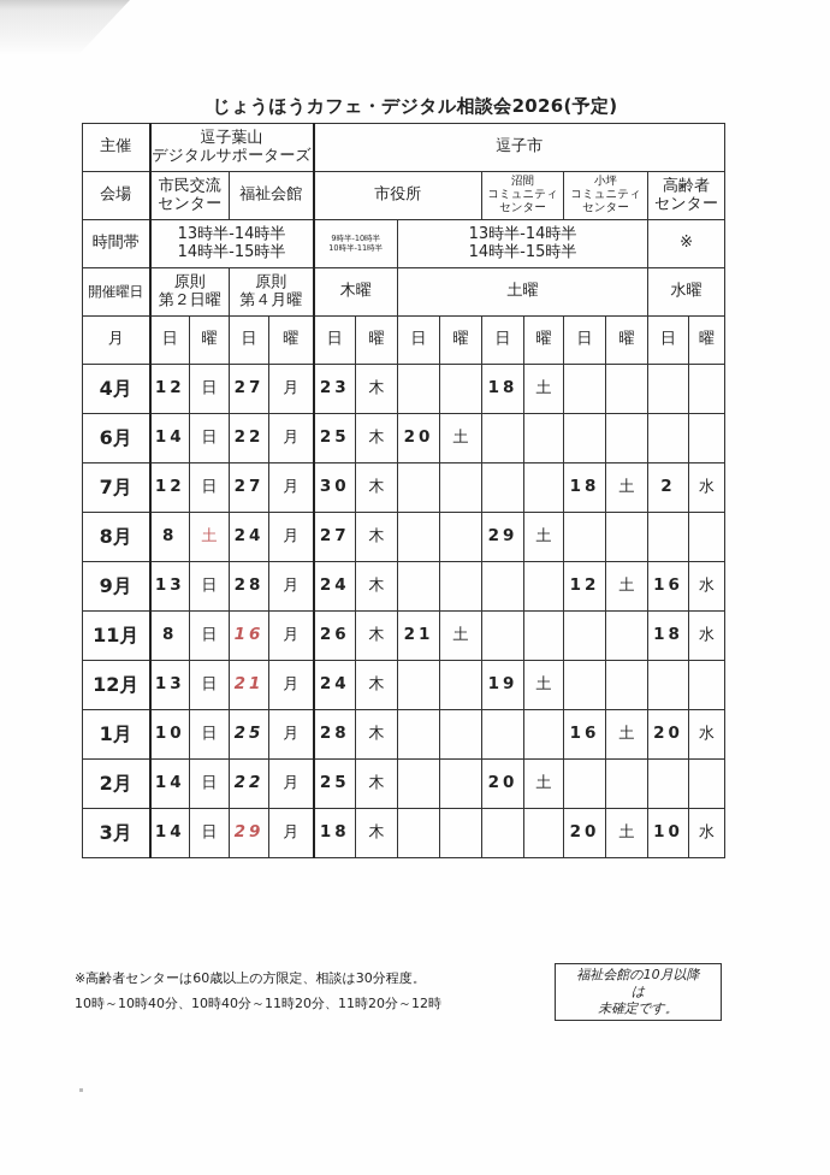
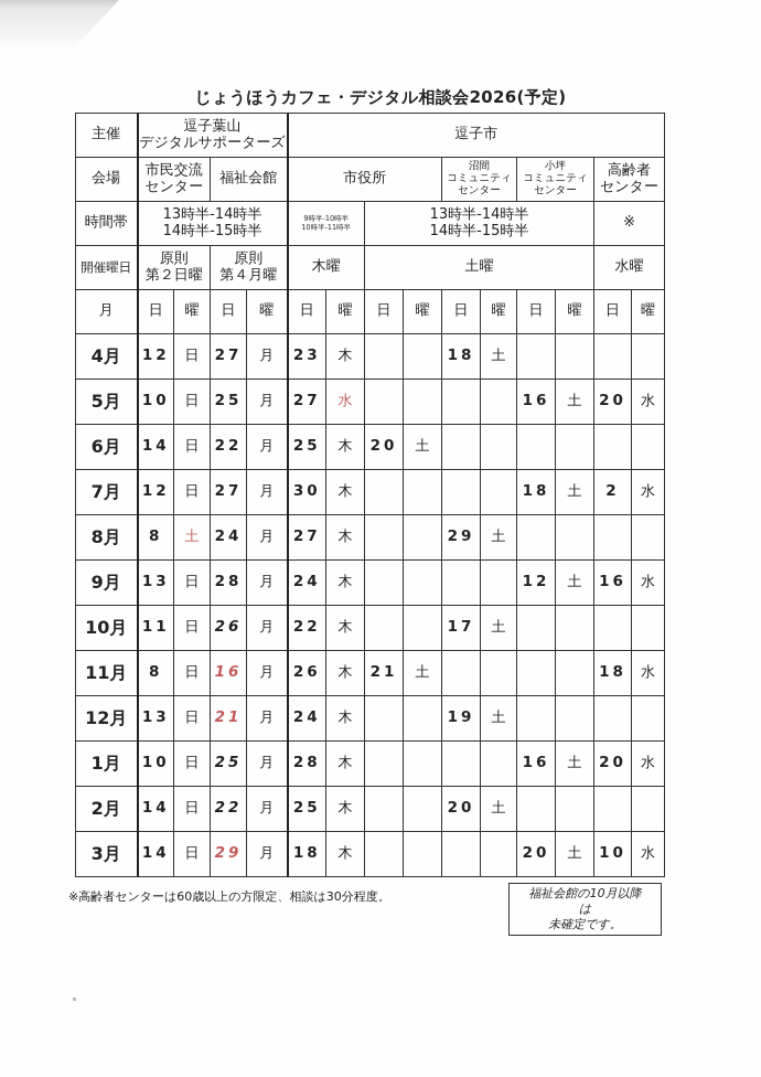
  じょうほうカフェ・デジタル相談会2026(予定)
  主催	逗子葉山 デジタルサポーターズ	逗子市
  会場	市民交流 センター	福祉会館	市役所	沼間 コミュニティ センター	小坪 コミュニティ センター	高齢者 センター
  時間帯	13時半-14時半 14時半-15時半	9時半-10時半 10時半-11時半	13時半-14時半 14時半-15時半	※
  開催曜日	原則 第２日曜	原則 第４月曜	木曜	土曜	水曜
  月	日	曜	日	曜	日	曜	日	曜	日	曜	日	曜	日	曜
  4月	12	日	27	月	23	木			18	土
+ 5月	10	日	25	月	27	水					16	土	20	水
  6月	14	日	22	月	25	木	20	土
  7月	12	日	27	月	30	木					18	土	2	水
  8月	8	土	24	月	27	木			29	土
  9月	13	日	28	月	24	木					12	土	16	水
+ 10月	11	日	26	月	22	木			17	土
  11月	8	日	16	月	26	木	21	土					18	水
  12月	13	日	21	月	24	木			19	土
  1月	10	日	25	月	28	木					16	土	20	水
  2月	14	日	22	月	25	木			20	土
  3月	14	日	29	月	18	木					20	土	10	水
  ※高齢者センターは60歳以上の方限定、相談は30分程度。
- 10時～10時40分、10時40分～11時20分、11時20分～12時
  福祉会館の10月以降
  は
  未確定です。
